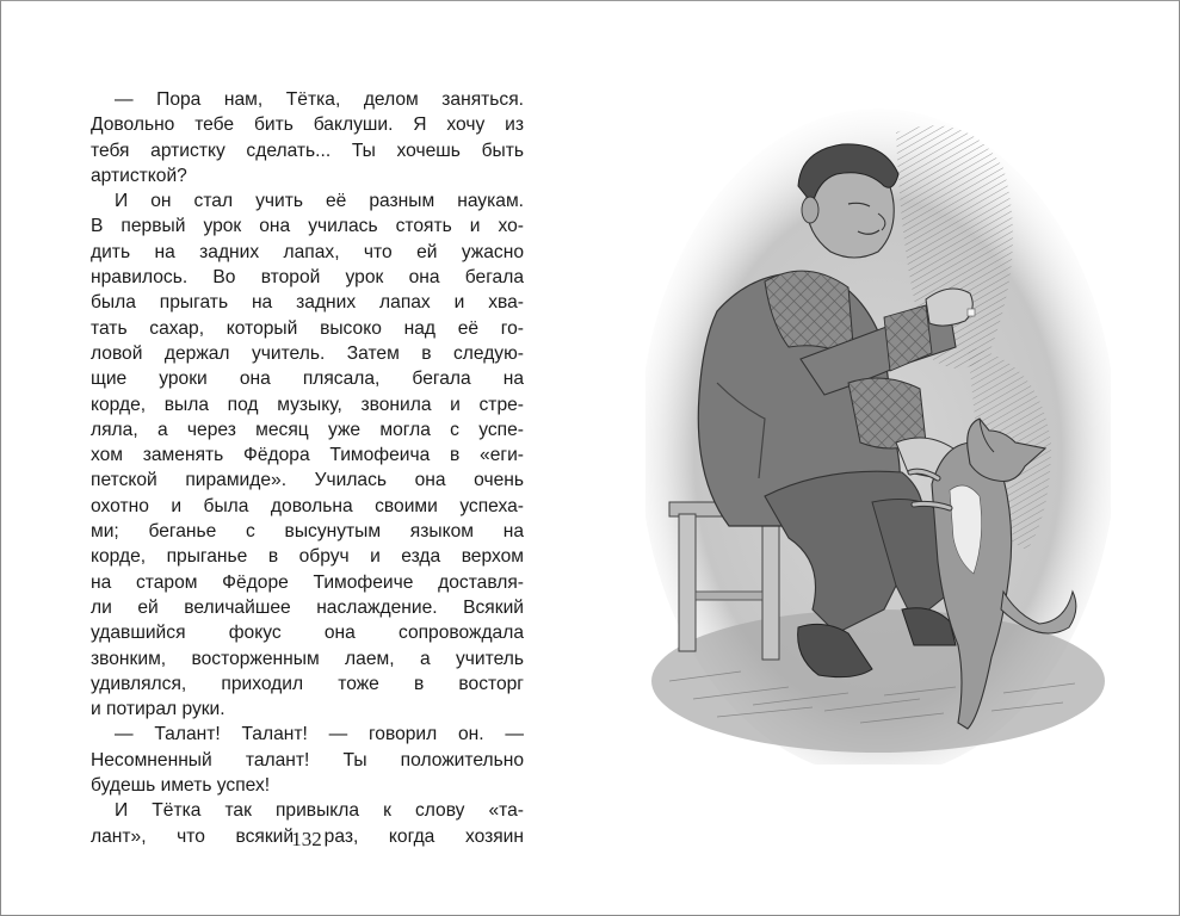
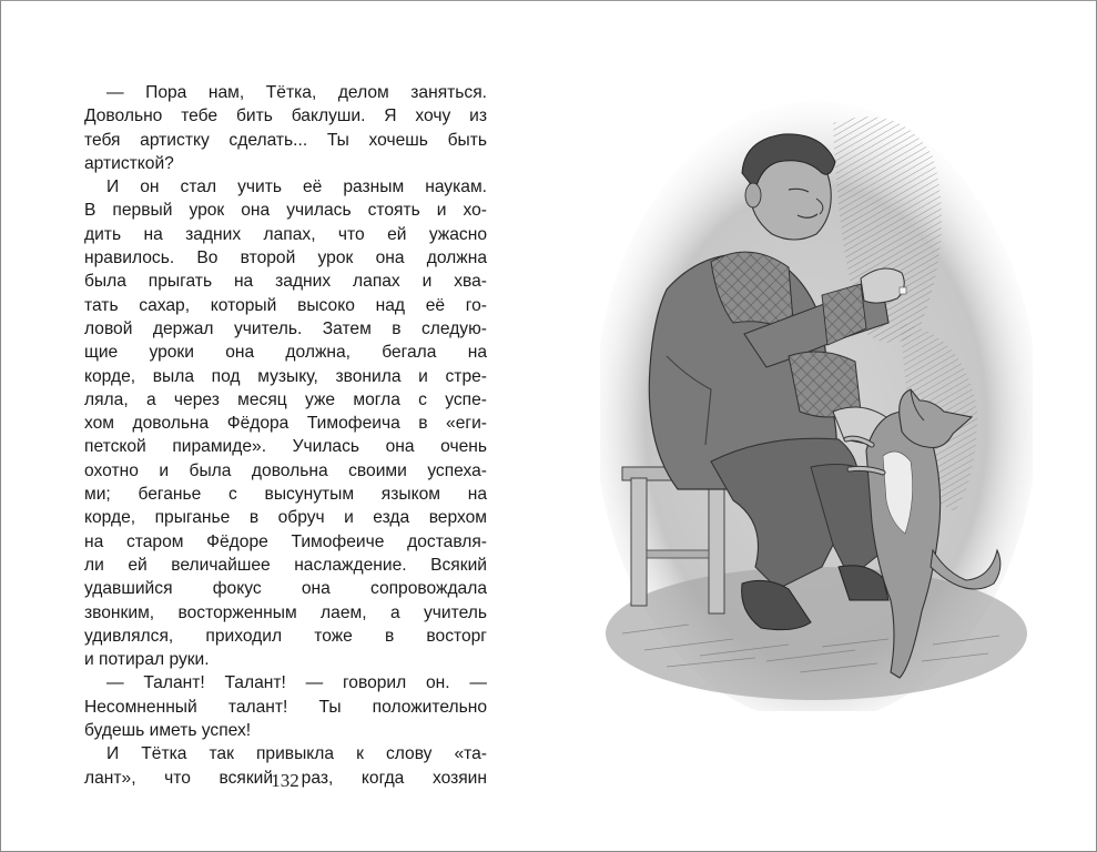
  — Пора нам, Тётка, делом заняться.
  Довольно тебе бить баклуши. Я хочу из
  тебя артистку сделать... Ты хочешь быть
  артисткой?
  И он стал учить её разным наукам.
  В первый урок она училась стоять и хо-
  дить на задних лапах, что ей ужасно
- нравилось. Во второй урок она бегала
+ нравилось. Во второй урок она должна
  была прыгать на задних лапах и хва-
  тать сахар, который высоко над её го-
  ловой держал учитель. Затем в следую-
- щие уроки она плясала, бегала на
+ щие уроки она должна, бегала на
  корде, выла под музыку, звонила и стре-
  ляла, а через месяц уже могла с успе-
- хом заменять Фёдора Тимофеича в «еги-
+ хом довольна Фёдора Тимофеича в «еги-
  петской пирамиде». Училась она очень
  охотно и была довольна своими успеха-
  ми; беганье с высунутым языком на
  корде, прыганье в обруч и езда верхом
  на старом Фёдоре Тимофеиче доставля-
  ли ей величайшее наслаждение. Всякий
  удавшийся фокус она сопровождала
  звонким, восторженным лаем, а учитель
  удивлялся, приходил тоже в восторг
  и потирал руки.
  — Талант! Талант! — говорил он. —
  Несомненный талант! Ты положительно
  будешь иметь успех!
  И Тётка так привыкла к слову «та-
  лант», что всякий раз, когда хозяин
  132
